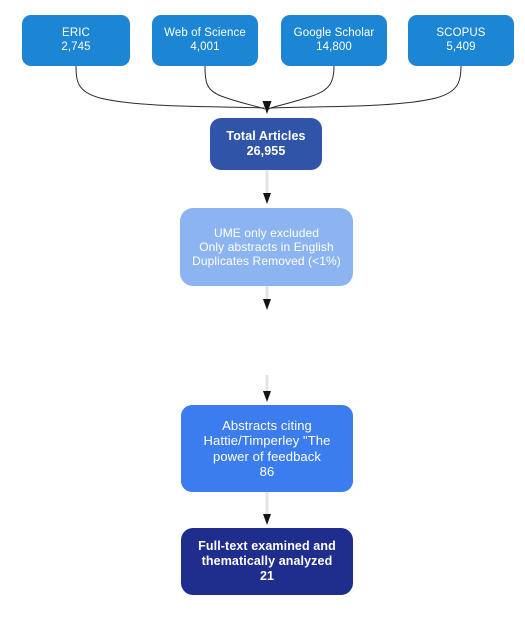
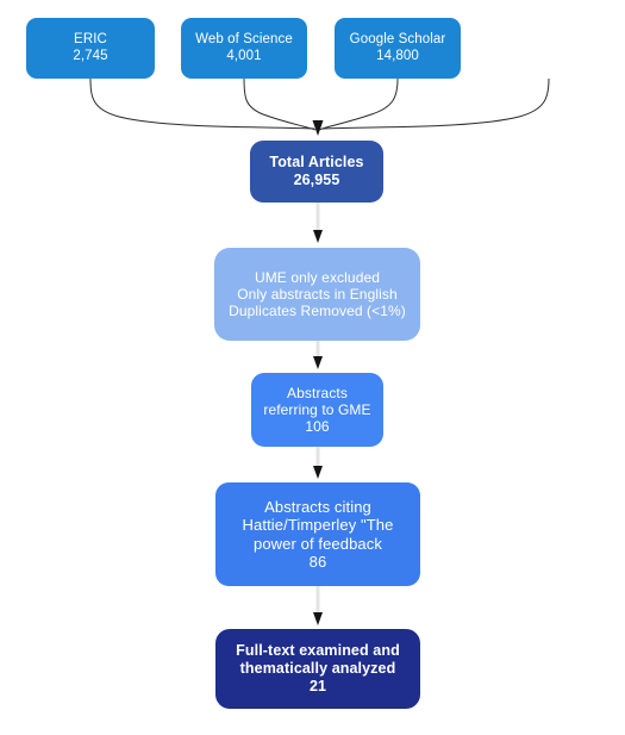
  ERIC
  2,745
  Web of Science
  4,001
  Google Scholar
  14,800
- SCOPUS
- 5,409
  Total Articles
  26,955
  UME only excluded
  Only abstracts in English
  Duplicates Removed (<1%)
+ Abstracts
+ referring to GME
+ 106
  Abstracts citing
  Hattie/Timperley "The
  power of feedback
  86
  Full-text examined and
  thematically analyzed
  21
